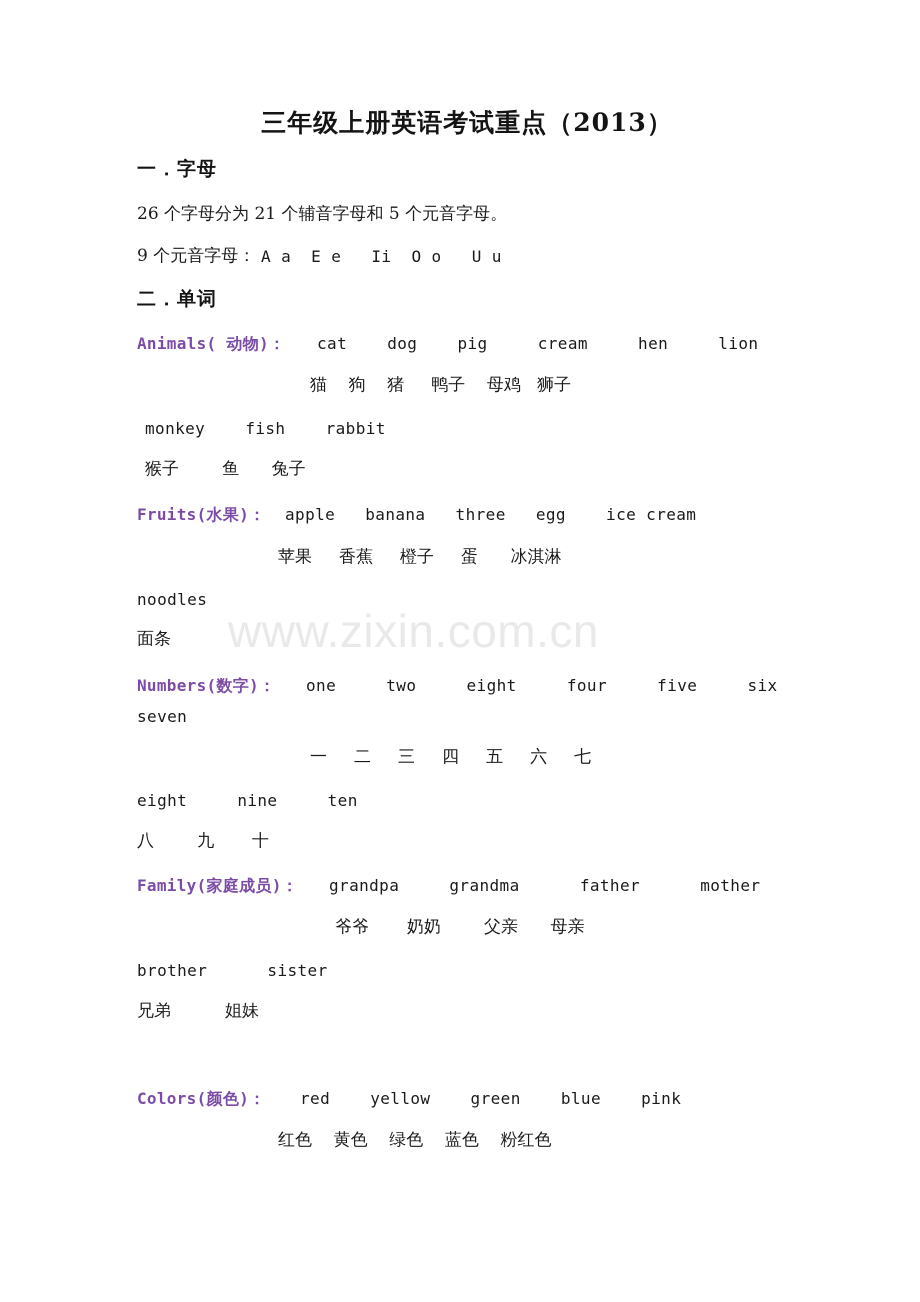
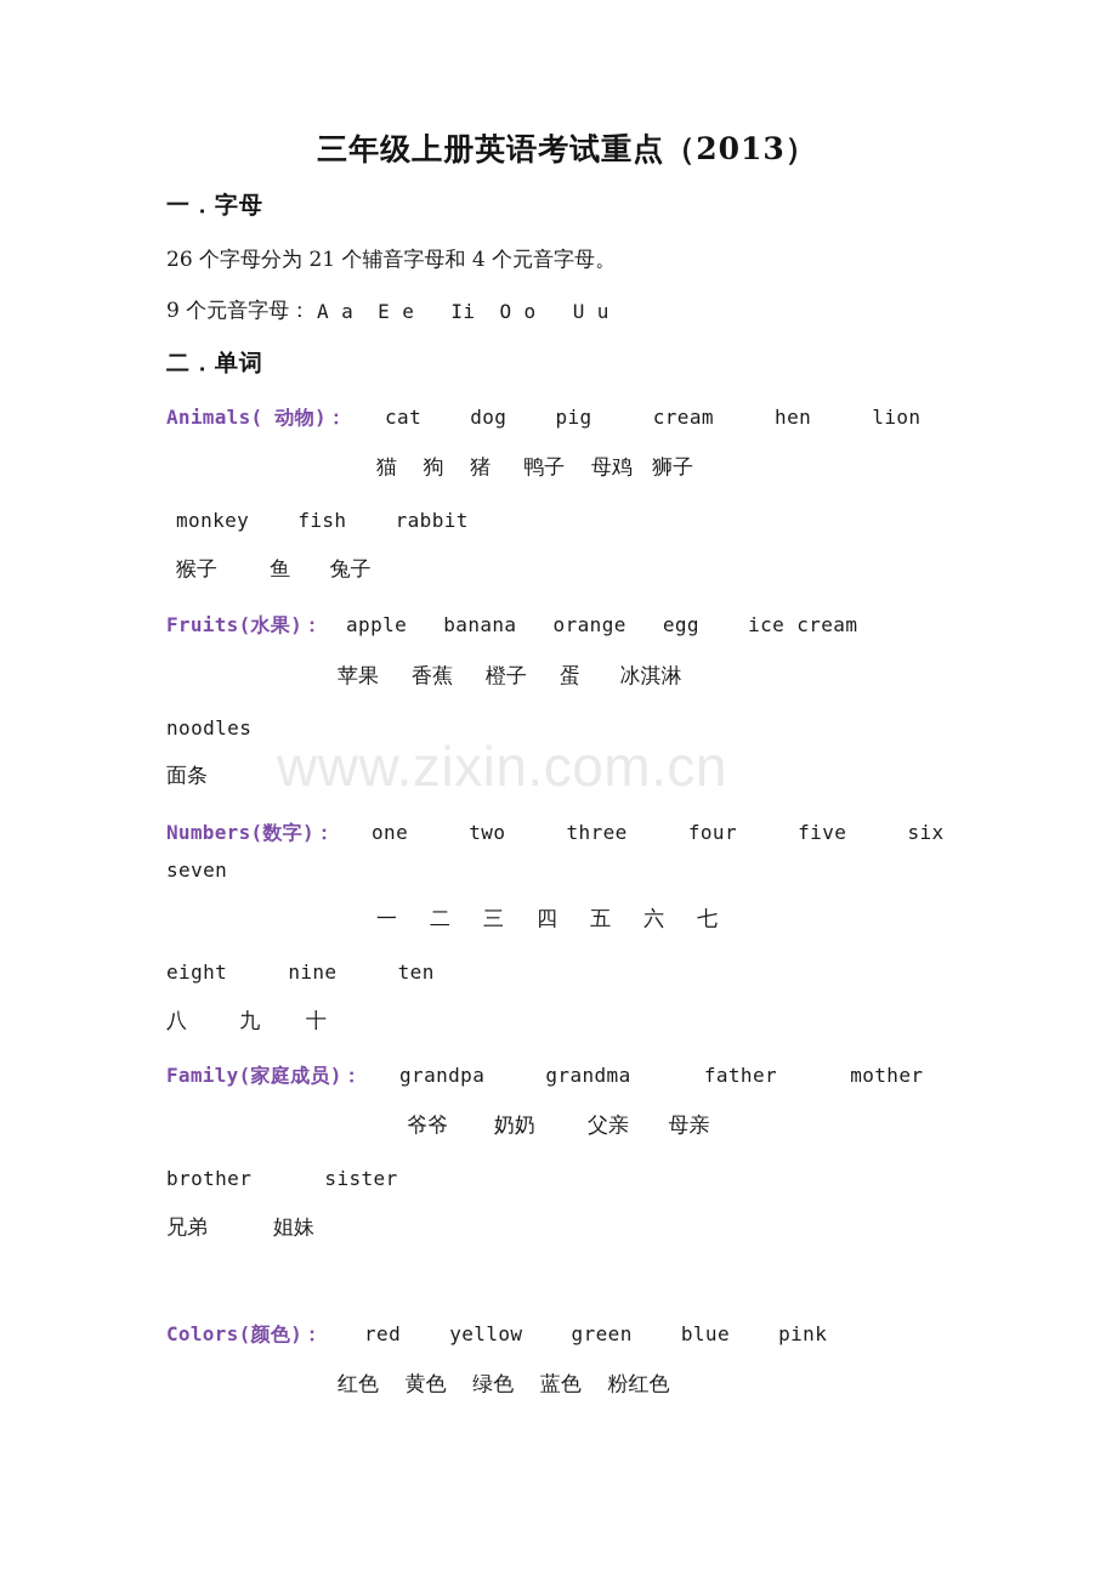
  三年级上册英语考试重点（2013）
  一．字母
- 26 个字母分为 21 个辅音字母和 5 个元音字母。
+ 26 个字母分为 21 个辅音字母和 4 个元音字母。
  9 个元音字母：
  A a E e Ii O o U u
  二．单词
  Animals( 动物)：
  cat dog pig cream hen lion
  猫 狗 猪 鸭子 母鸡 狮子
  monkey fish rabbit
  猴子 鱼 兔子
  Fruits(水果)：
- apple banana three egg ice cream
+ apple banana orange egg ice cream
  苹果 香蕉 橙子 蛋 冰淇淋
  noodles
  面条
  Numbers(数字)：
- one two eight four five six
+ one two three four five six
  seven
  一 二 三 四 五 六 七
  eight nine ten
  八 九 十
  Family(家庭成员)：
  grandpa grandma father mother
  爷爷 奶奶 父亲 母亲
  brother sister
  兄弟 姐妹
  Colors(颜色)：
  red yellow green blue pink
  红色 黄色 绿色 蓝色 粉红色
